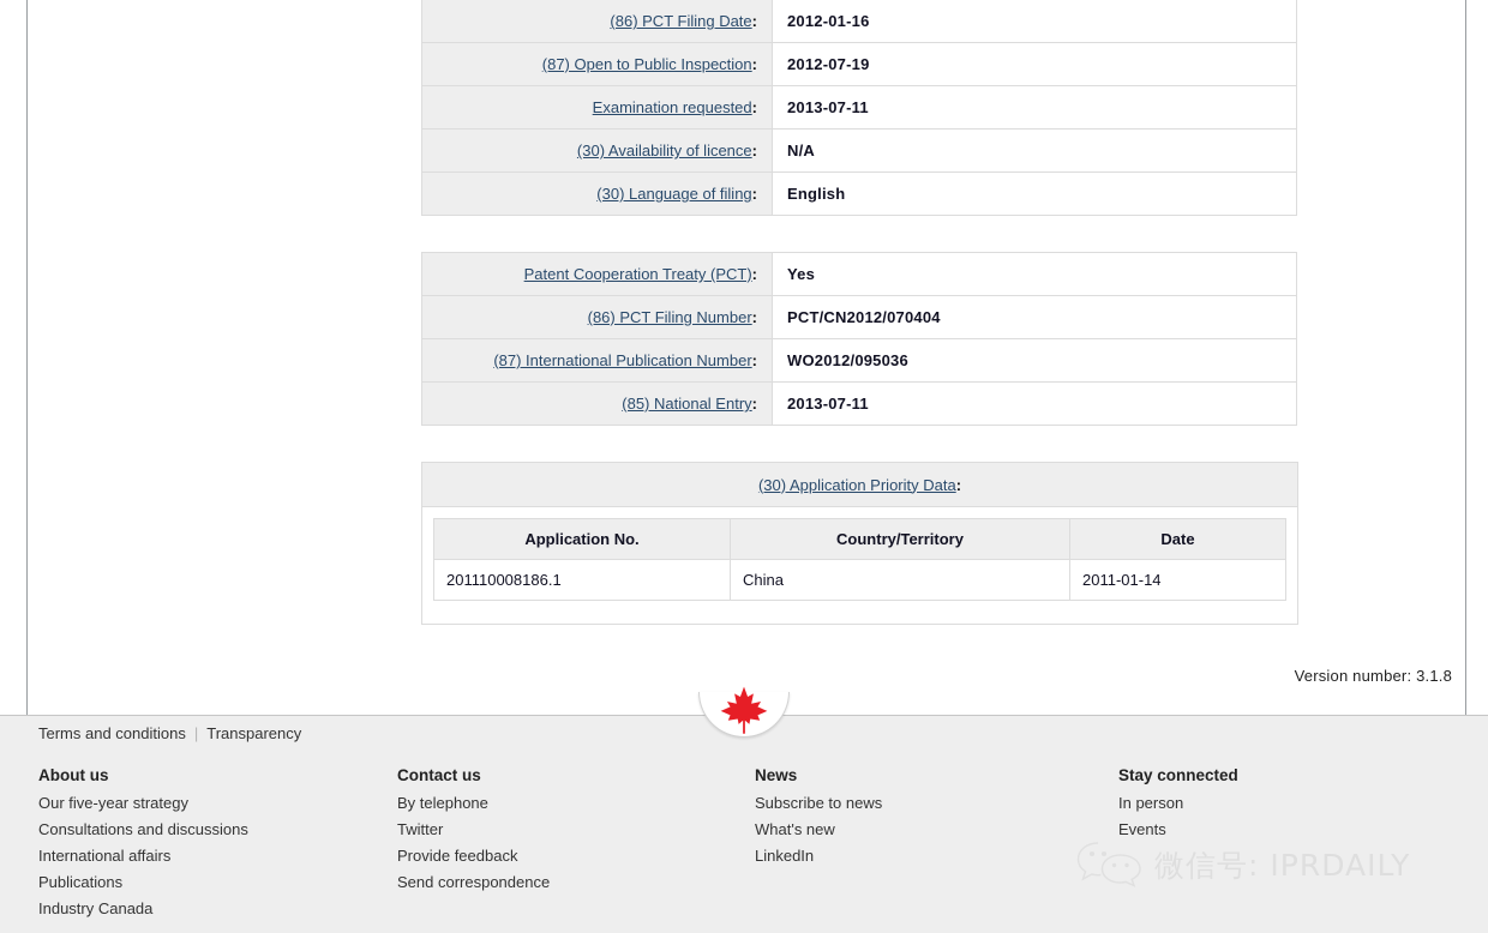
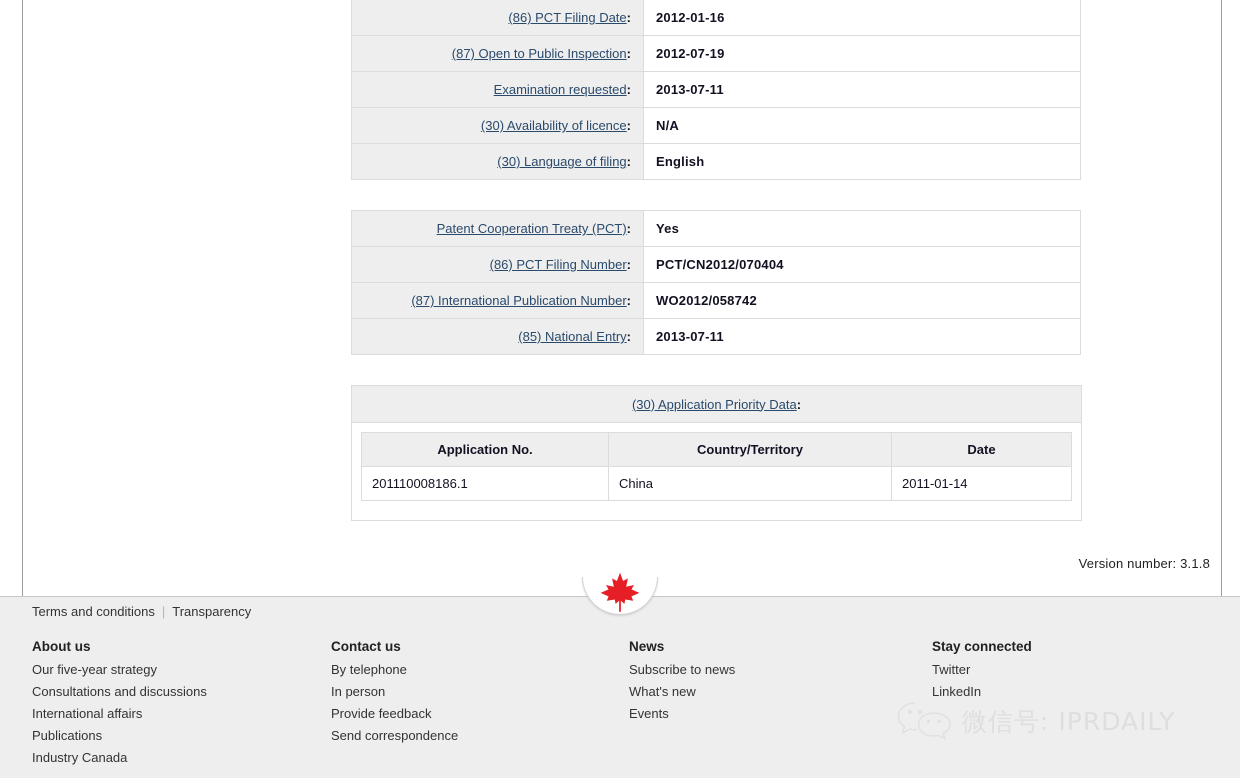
  (86) PCT Filing Date:	2012-01-16
  (87) Open to Public Inspection:	2012-07-19
  Examination requested:	2013-07-11
  (30) Availability of licence:	N/A
  (30) Language of filing:	English
  Patent Cooperation Treaty (PCT):	Yes
  (86) PCT Filing Number:	PCT/CN2012/070404
- (87) International Publication Number:	WO2012/095036
+ (87) International Publication Number:	WO2012/058742
  (85) National Entry:	2013-07-11
  (30) Application Priority Data:
  Application No.	Country/Territory	Date
  201110008186.1	China	2011-01-14
  Version number: 3.1.8
  Terms and conditions | Transparency
  About us
  Our five-year strategy
  Consultations and discussions
  International affairs
  Publications
  Industry Canada
  Contact us
  By telephone
- Twitter
+ In person
  Provide feedback
  Send correspondence
  News
  Subscribe to news
  What's new
- LinkedIn
+ Events
  Stay connected
- In person
+ Twitter
- Events
+ LinkedIn
